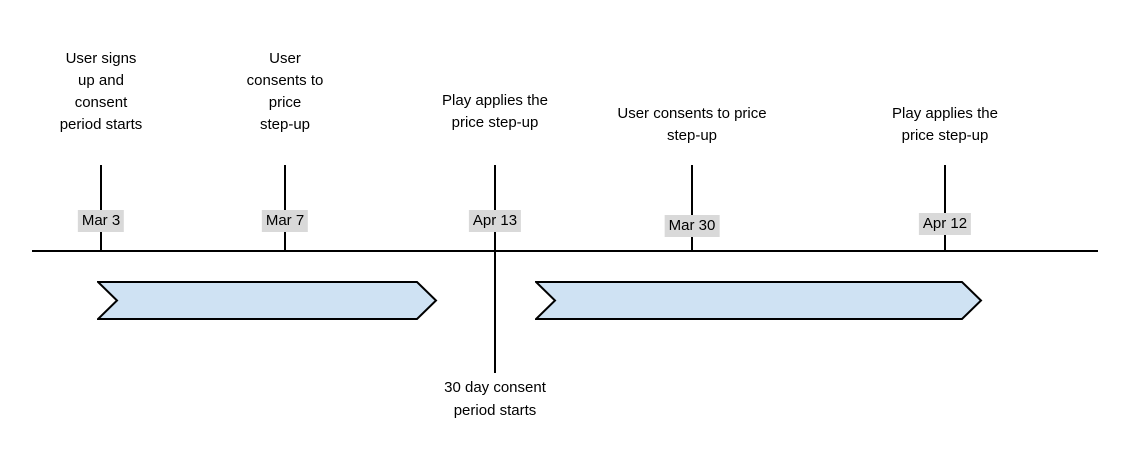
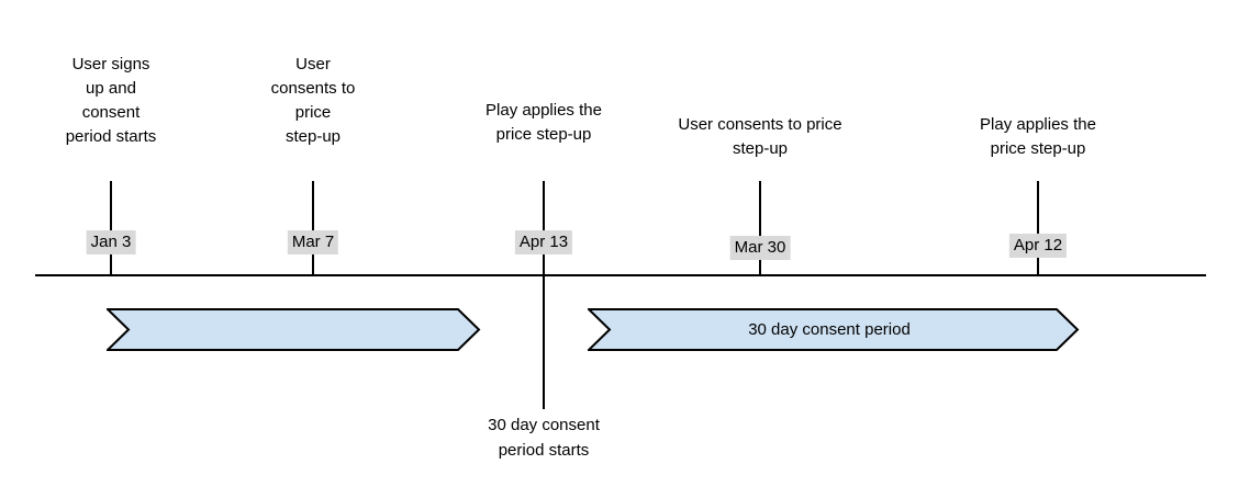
  User signs
  up and
  consent
  period starts
- Mar 3
+ Jan 3
  User
  consents to
  price
  step-up
  Mar 7
  Play applies the
  price step-up
  Apr 13
  User consents to price
  step-up
  Mar 30
  Play applies the
  price step-up
  Apr 12
+ 30 day consent period
  30 day consent
  period starts
